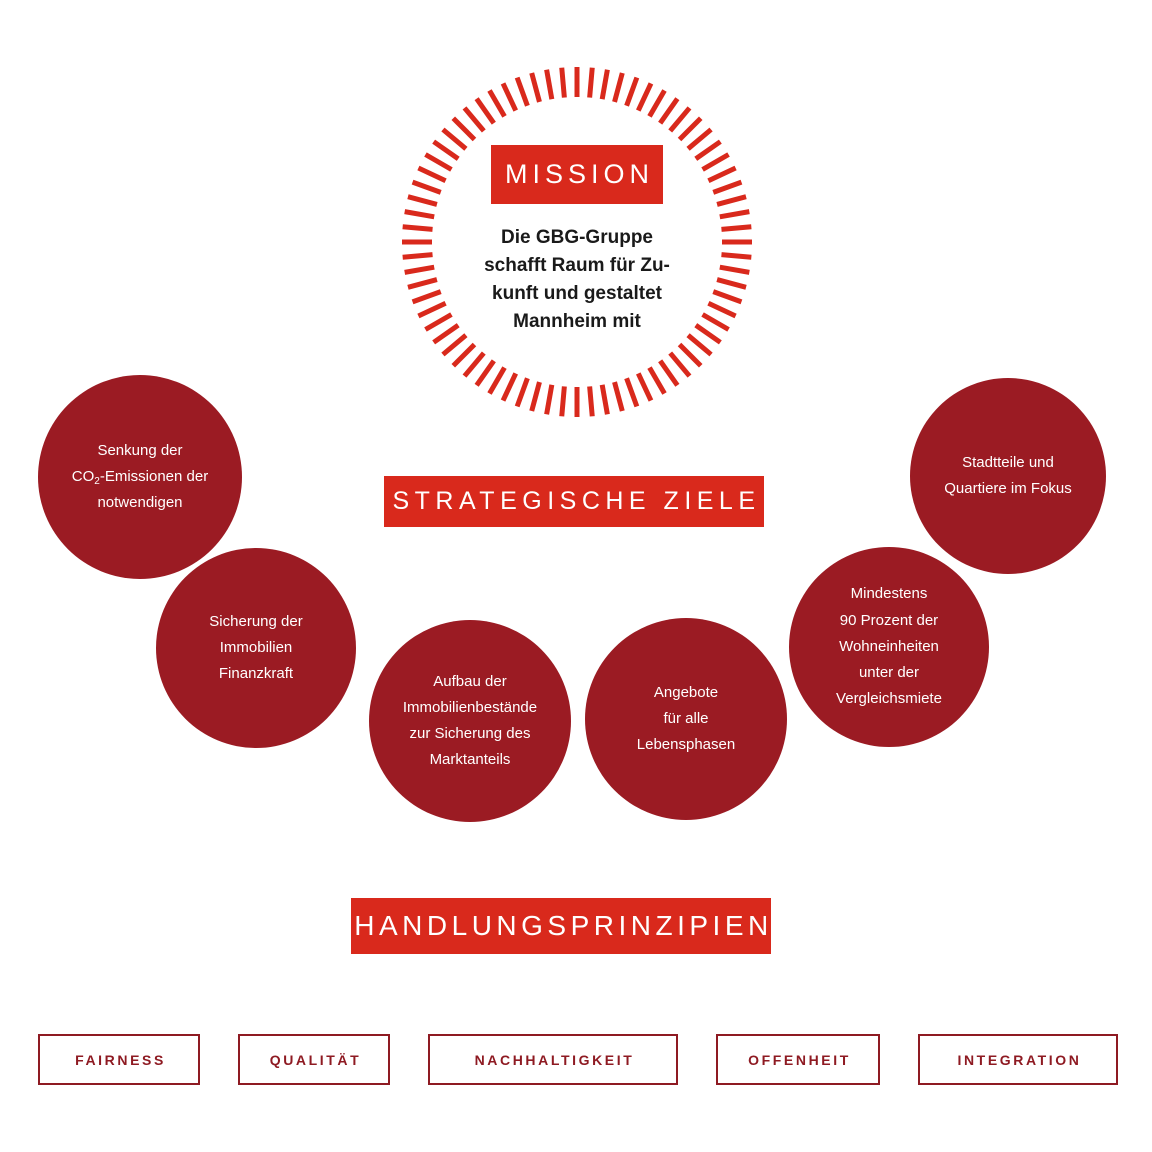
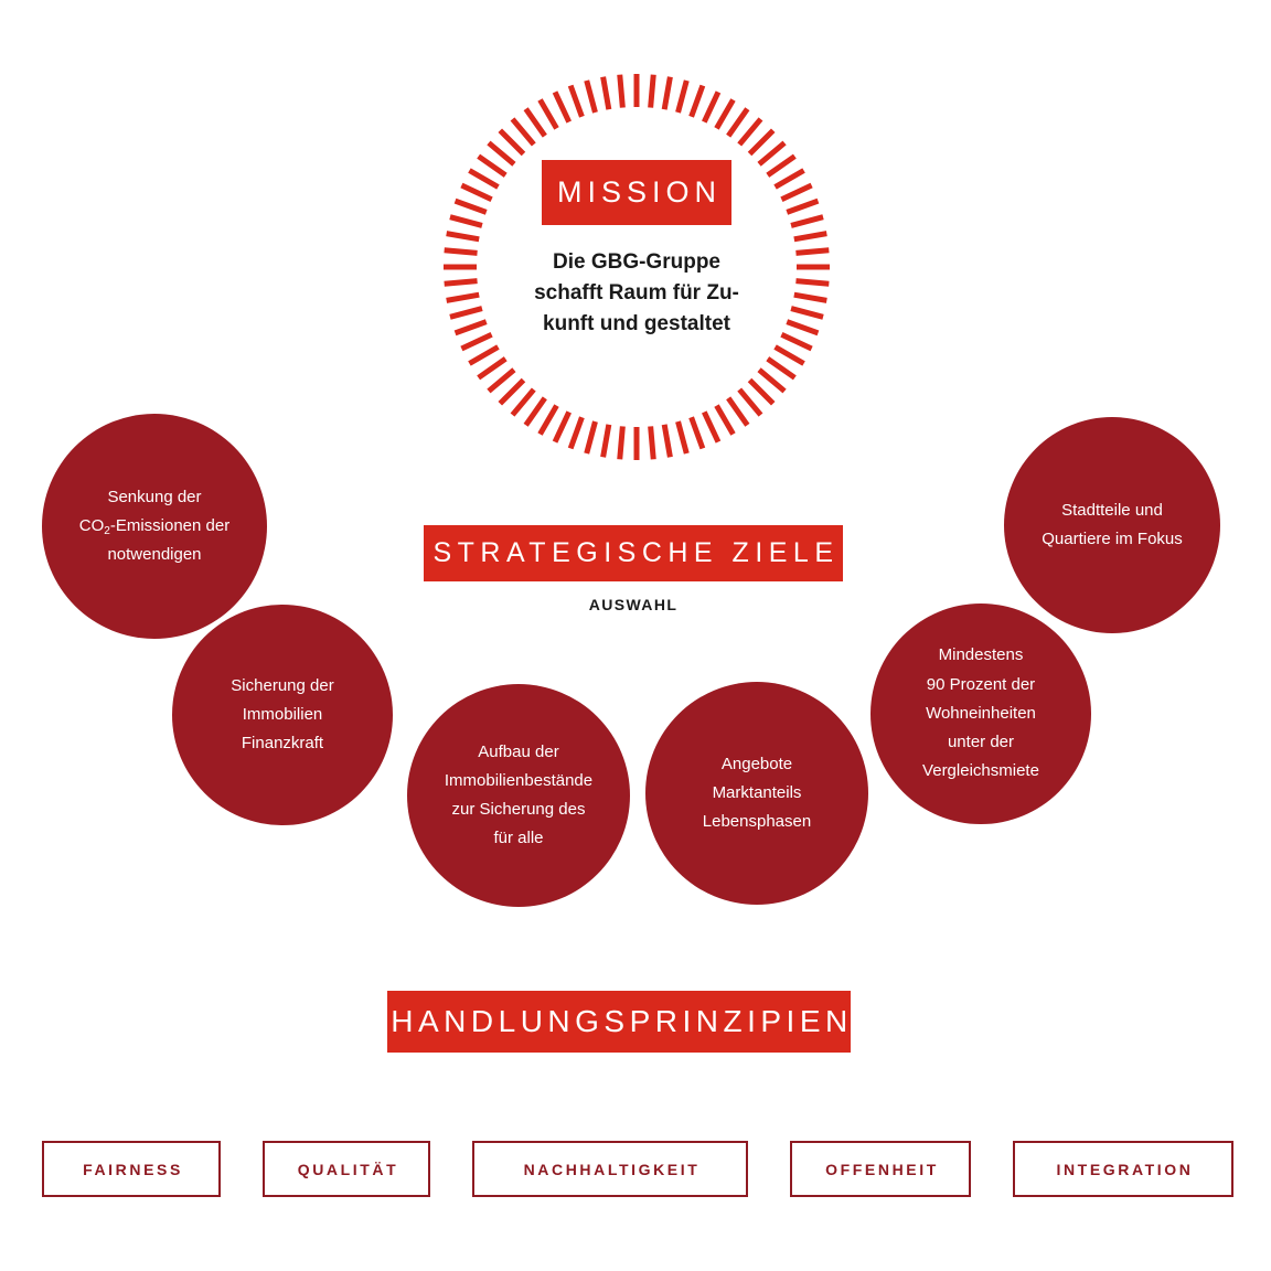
  MISSION
  Die GBG-Gruppe
  schafft Raum für Zu-
  kunft und gestaltet
- Mannheim mit
  STRATEGISCHE ZIELE
+ AUSWAHL
  Senkung der
  CO2-Emissionen der
  notwendigen
  Sicherung der
  Immobilien
  Finanzkraft
  Aufbau der
  Immobilienbestände
  zur Sicherung des
- Marktanteils
+ für alle
  Angebote
- für alle
+ Marktanteils
  Lebensphasen
  Mindestens
  90 Prozent der
  Wohneinheiten
  unter der
  Vergleichsmiete
  Stadtteile und
  Quartiere im Fokus
  HANDLUNGSPRINZIPIEN
  FAIRNESS
  QUALITÄT
  NACHHALTIGKEIT
  OFFENHEIT
  INTEGRATION
